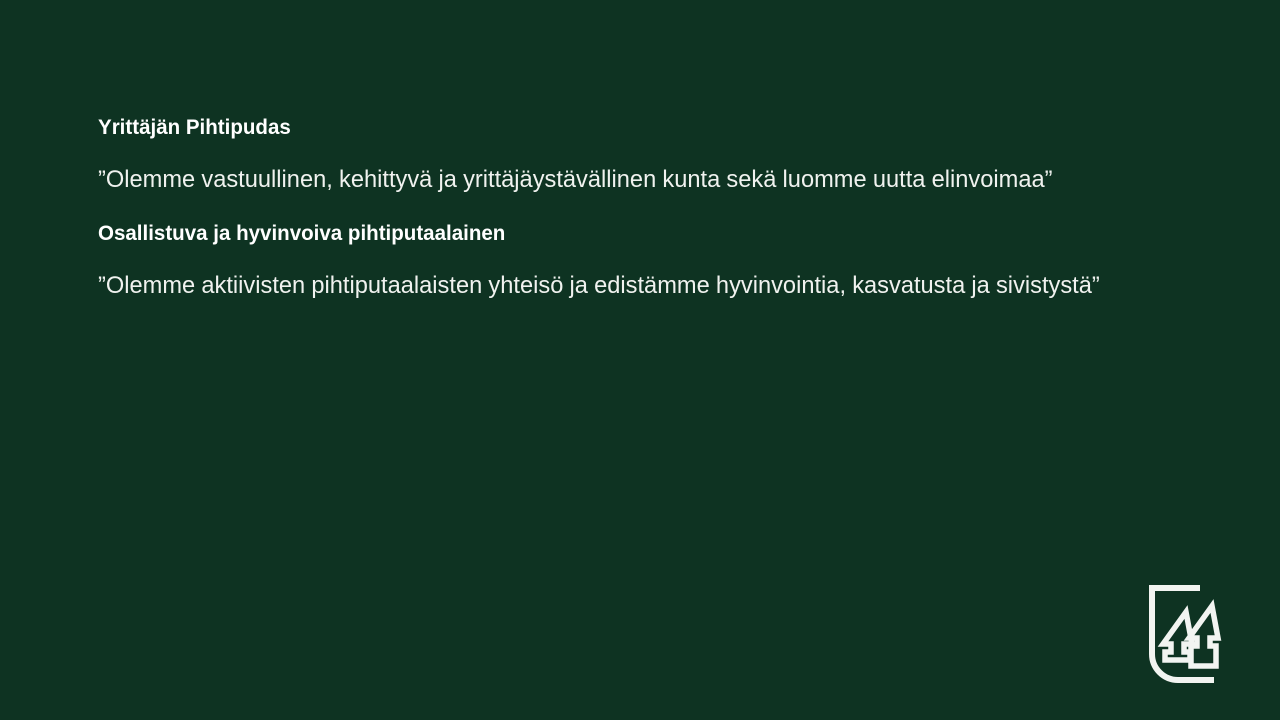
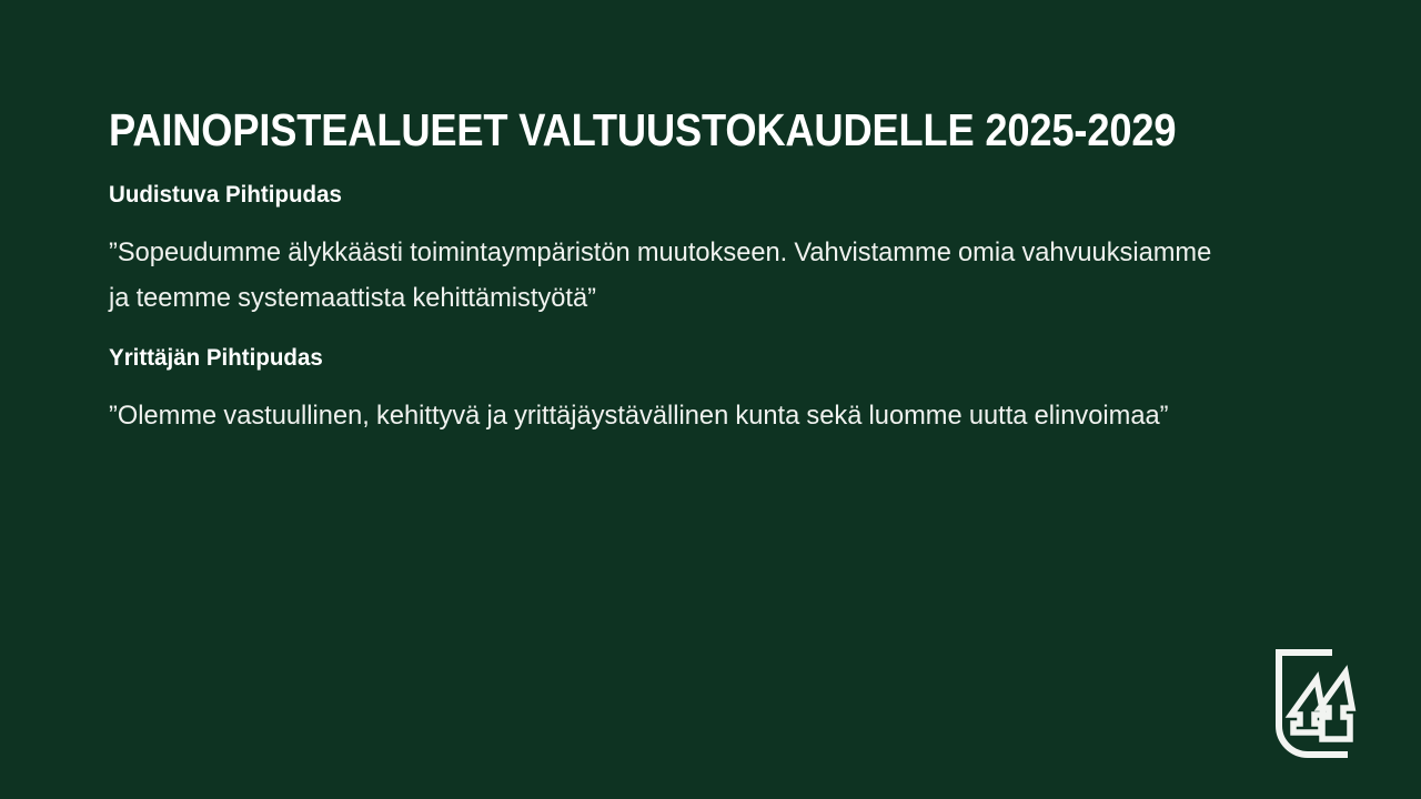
+ PAINOPISTEALUEET VALTUUSTOKAUDELLE 2025-2029
+ Uudistuva Pihtipudas
+ ”Sopeudumme älykkäästi toimintaympäristön muutokseen. Vahvistamme omia vahvuuksiamme ja teemme systemaattista kehittämistyötä”
  Yrittäjän Pihtipudas
  ”Olemme vastuullinen, kehittyvä ja yrittäjäystävällinen kunta sekä luomme uutta elinvoimaa”
- Osallistuva ja hyvinvoiva pihtiputaalainen
- ”Olemme aktiivisten pihtiputaalaisten yhteisö ja edistämme hyvinvointia, kasvatusta ja sivistystä”
